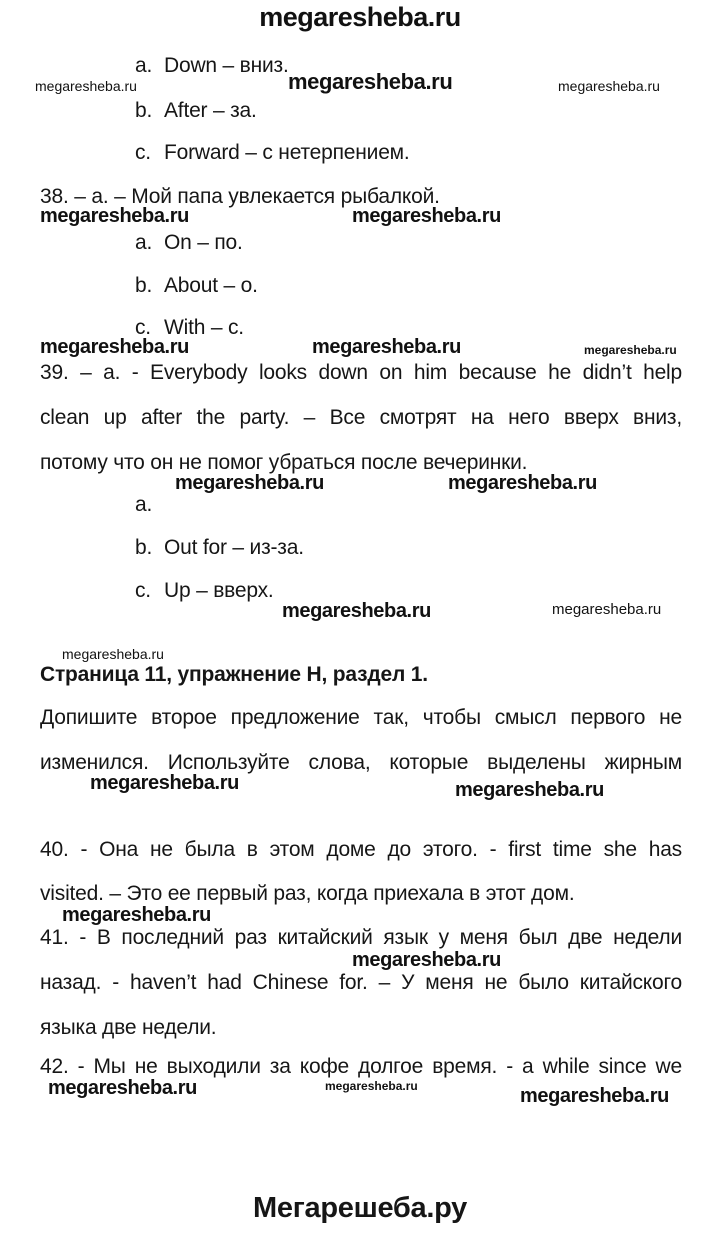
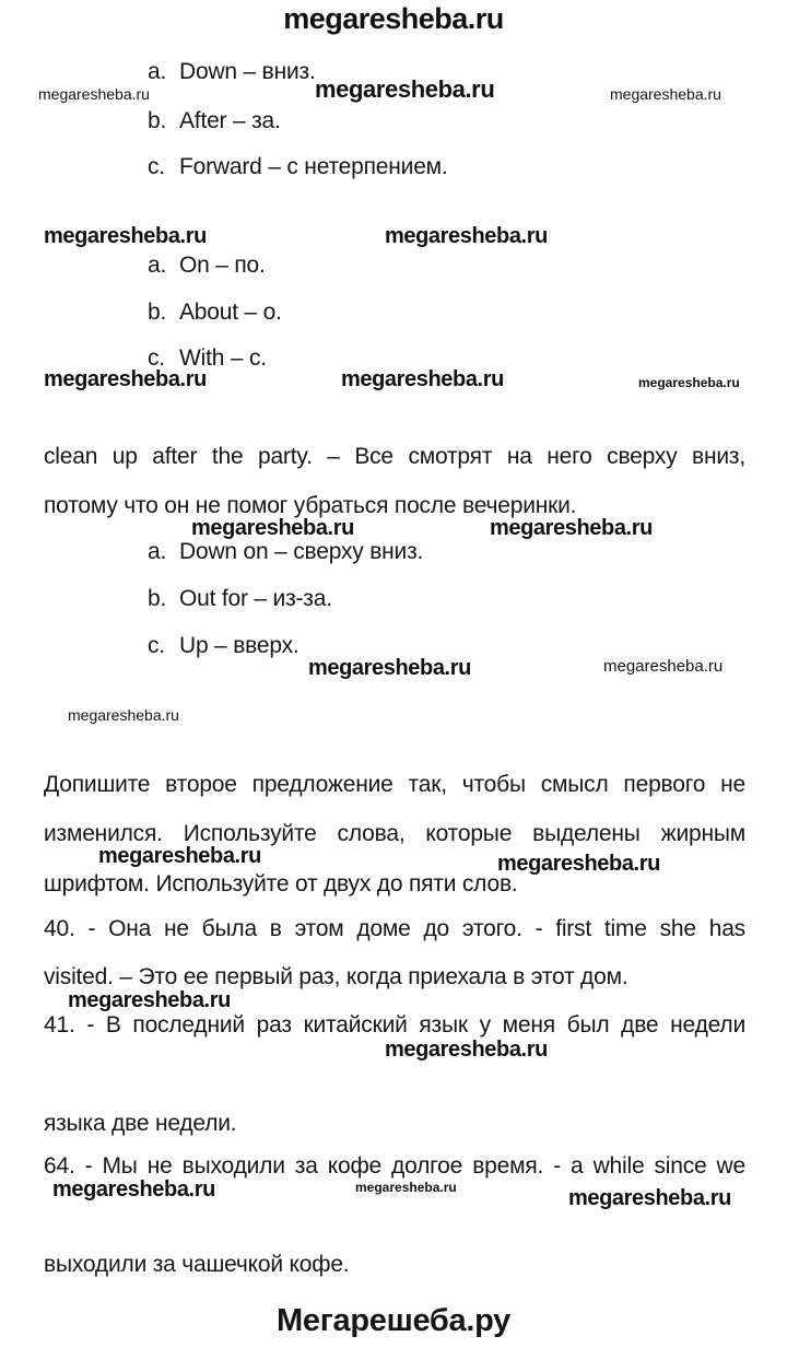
  megaresheba.ru
  a.
  Down – вниз.
  b.
  After – за.
  c.
  Forward – с нетерпением.
  megaresheba.ru
  megaresheba.ru
  megaresheba.ru
- 38. – а. – Мой папа увлекается рыбалкой.
  megaresheba.ru
  megaresheba.ru
  a.
  On – по.
  b.
  About – о.
  c.
  With – с.
  megaresheba.ru
  megaresheba.ru
  megaresheba.ru
- 39. – a. - Everybody looks down on him because he didn’t help
- clean up after the party. – Все смотрят на него вверх вниз,
+ clean up after the party. – Все смотрят на него сверху вниз,
  потому что он не помог убраться после вечеринки.
  megaresheba.ru
  megaresheba.ru
  a.
+ Down on – сверху вниз.
  b.
  Out for – из-за.
  c.
  Up – вверх.
  megaresheba.ru
  megaresheba.ru
  megaresheba.ru
- Страница 11, упражнение H, раздел 1.
  Допишите второе предложение так, чтобы смысл первого не
  изменился. Используйте слова, которые выделены жирным
+ шрифтом. Используйте от двух до пяти слов.
  megaresheba.ru
  megaresheba.ru
  40. - Она не была в этом доме до этого. - first time she has
  visited. – Это ее первый раз, когда приехала в этот дом.
  megaresheba.ru
  41. - В последний раз китайский язык у меня был две недели
  megaresheba.ru
- назад. - haven’t had Chinese for. – У меня не было китайского
  языка две недели.
- 42. - Мы не выходили за кофе долгое время. - a while since we
+ 64. - Мы не выходили за кофе долгое время. - a while since we
  megaresheba.ru
  megaresheba.ru
  megaresheba.ru
+ выходили за чашечкой кофе.
  Мегарешеба.ру
